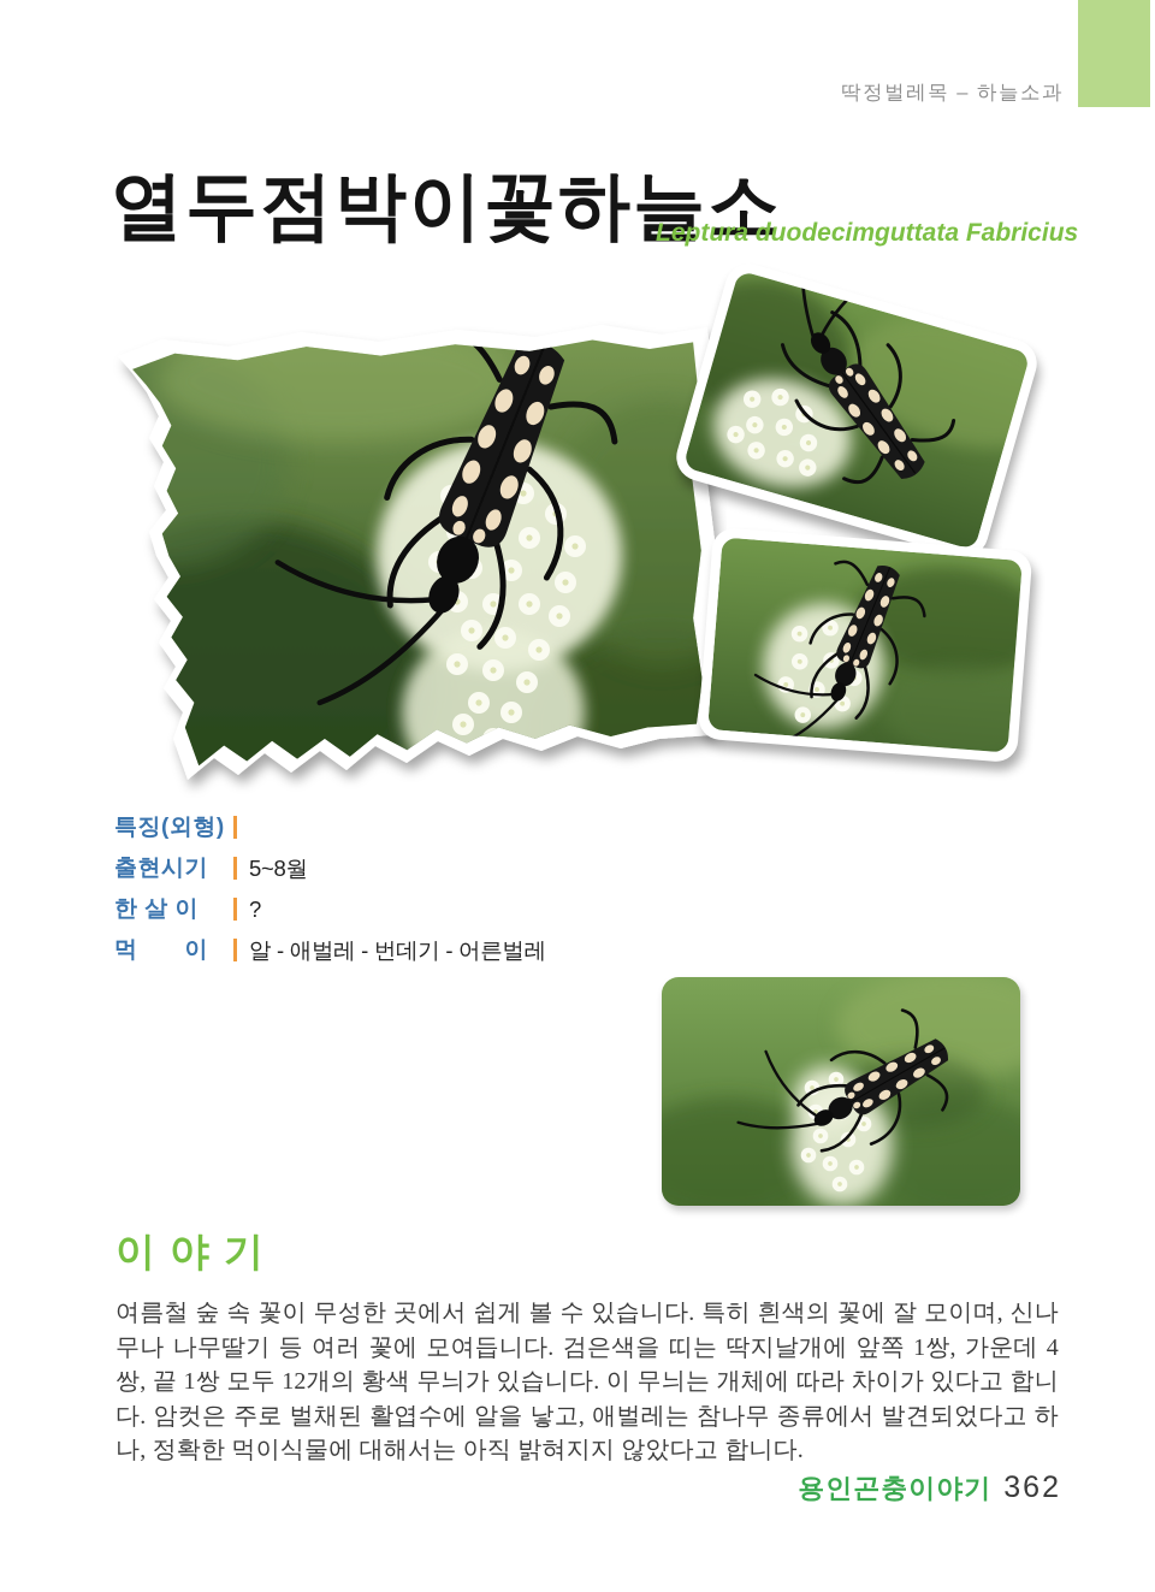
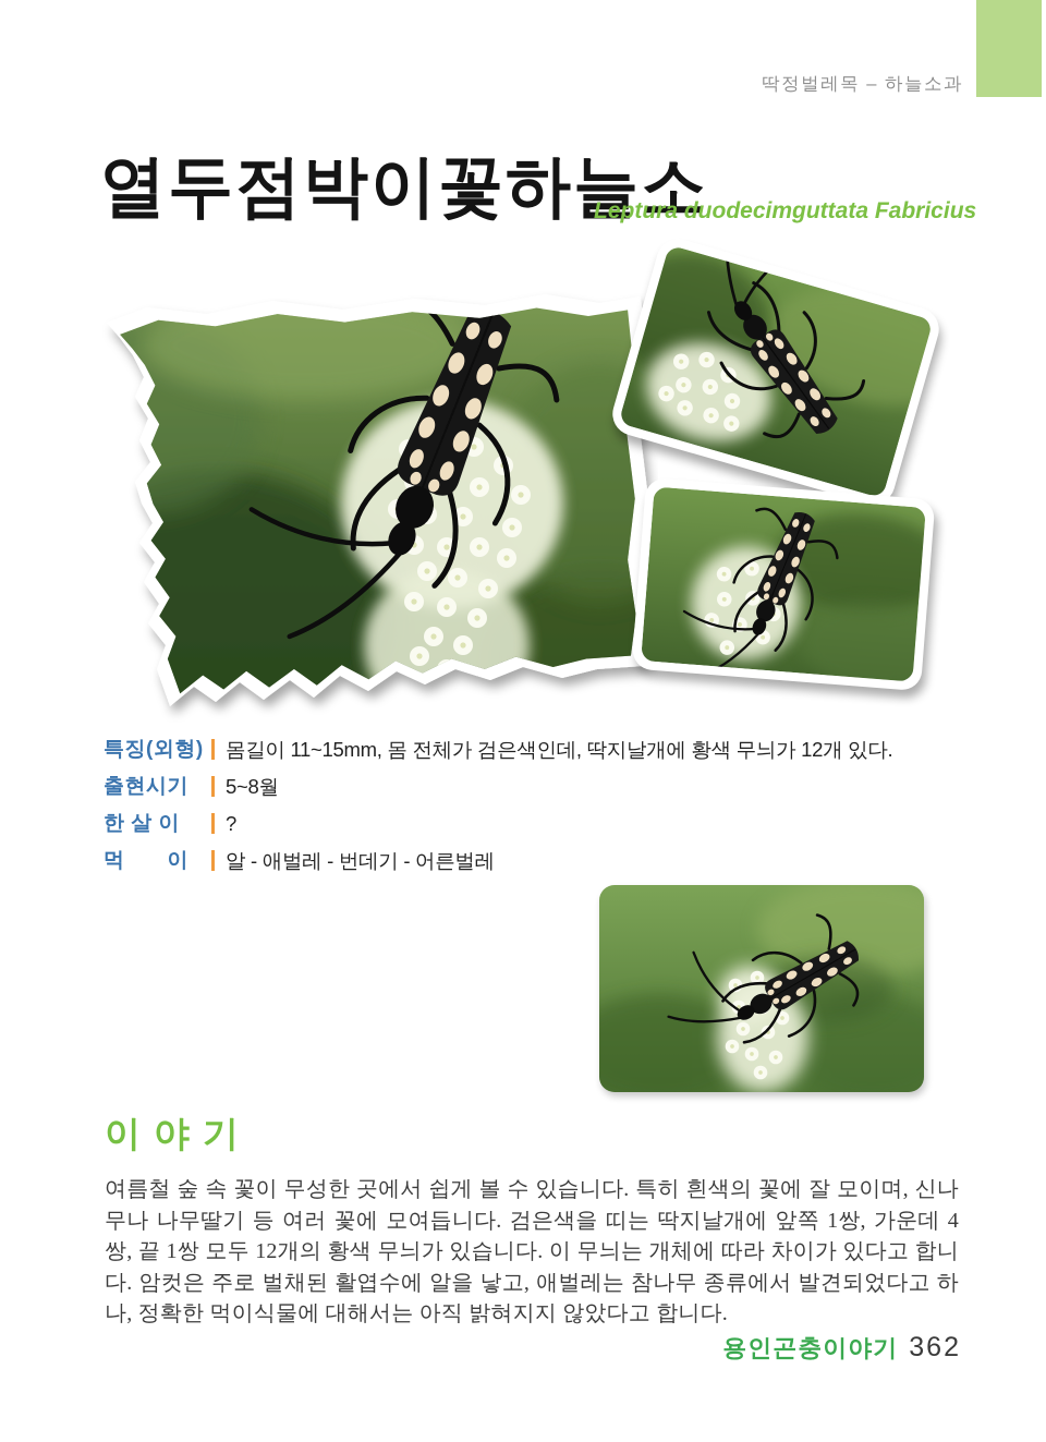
  딱정벌레목 – 하늘소과
  열두점박이꽃하늘소
  Leptura duodecimguttata Fabricius
  특징(외형)
+ 몸길이 11~15mm, 몸 전체가 검은색인데, 딱지날개에 황색 무늬가 12개 있다.
  출현시기
  5~8월
  한 살 이
  ?
  먹 이
  알 - 애벌레 - 번데기 - 어른벌레
  이야기
  여름철 숲 속 꽃이 무성한 곳에서 쉽게 볼 수 있습니다. 특히 흰색의 꽃에 잘 모이며, 신나무나 나무딸기 등 여러 꽃에 모여듭니다. 검은색을 띠는 딱지날개에 앞쪽 1쌍, 가운데 4쌍, 끝 1쌍 모두 12개의 황색 무늬가 있습니다. 이 무늬는 개체에 따라 차이가 있다고 합니다. 암컷은 주로 벌채된 활엽수에 알을 낳고, 애벌레는 참나무 종류에서 발견되었다고 하나, 정확한 먹이식물에 대해서는 아직 밝혀지지 않았다고 합니다.
  용인곤충이야기
  362
